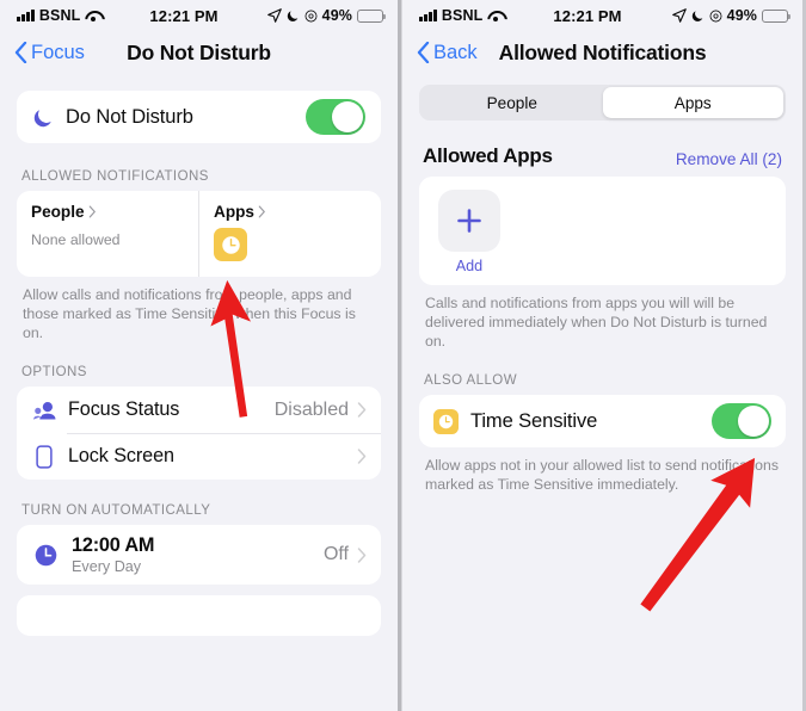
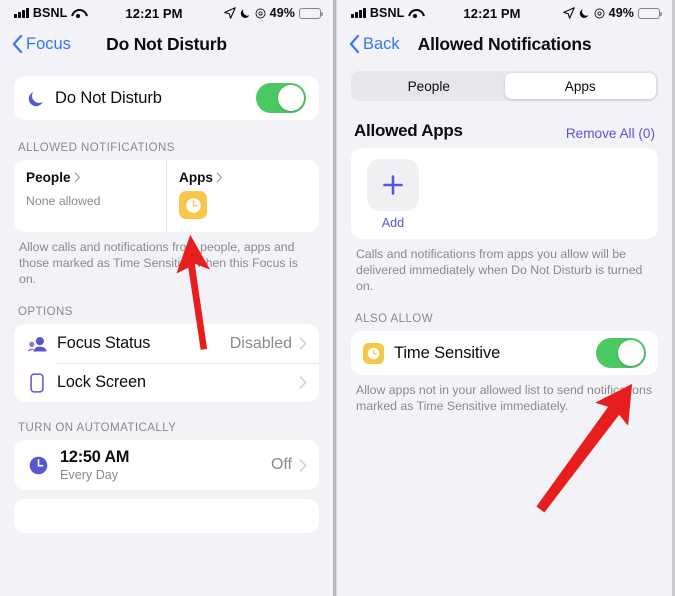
  BSNL
  12:21 PM
  49%
  Focus
  Do Not Disturb
  Do Not Disturb
  ALLOWED NOTIFICATIONS
  People
  None allowed
  Apps
  Allow calls and notifications fro people, apps and those marked as Time Sensitihen this Focus is on.
  OPTIONS
  Focus Status
  Disabled
  Lock Screen
  TURN ON AUTOMATICALLY
- 12:00 AM
+ 12:50 AM
  Every Day
  Off
  BSNL
  12:21 PM
  49%
  Back
  Allowed Notifications
  People
  Apps
  Allowed Apps
- Remove All (2)
+ Remove All (0)
  Add
- Calls and notifications from apps you will will be delivered immediately when Do Not Disturb is turned on.
+ Calls and notifications from apps you allow will be delivered immediately when Do Not Disturb is turned on.
  ALSO ALLOW
  Time Sensitive
  Allow apps not in your allowed list to send notificons marked as Time Sensitive immediately.
